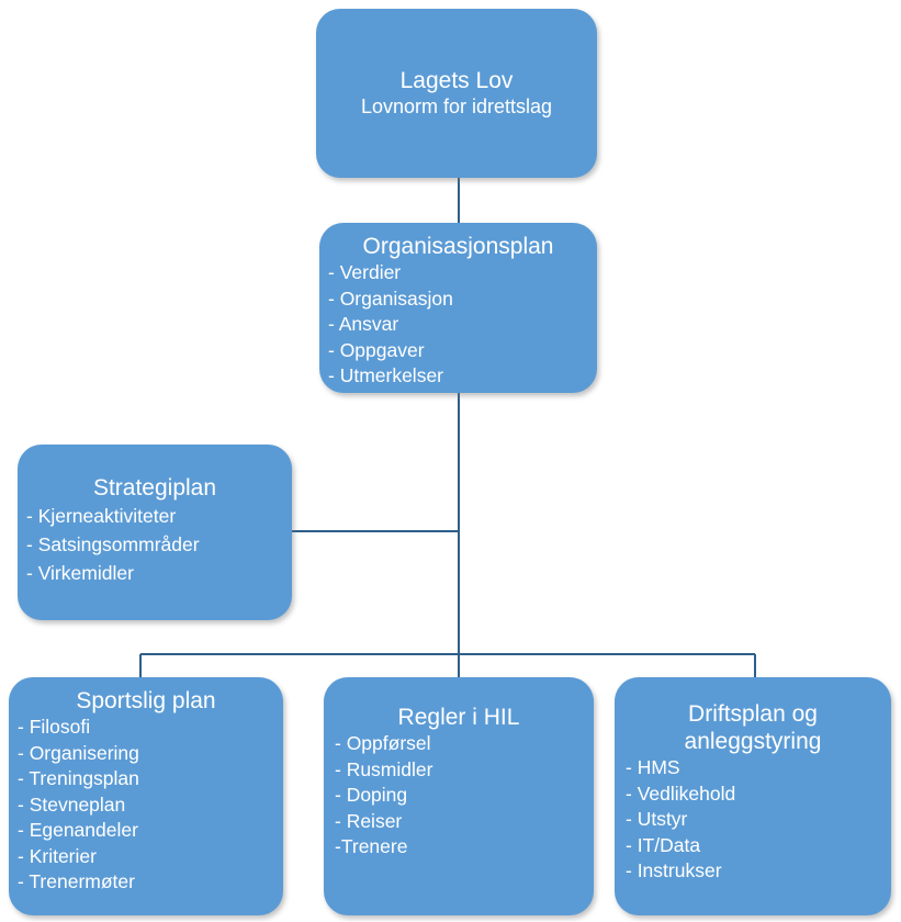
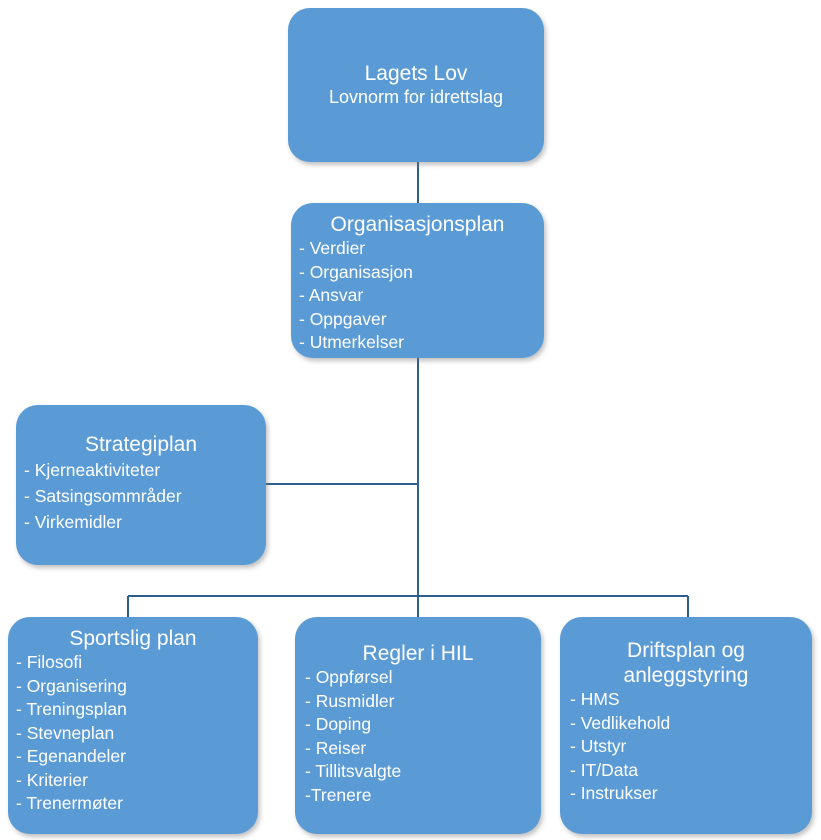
  Lagets Lov
  Lovnorm for idrettslag
  Organisasjonsplan
  - Verdier
  - Organisasjon
  - Ansvar
  - Oppgaver
  - Utmerkelser
  Strategiplan
  - Kjerneaktiviteter
  - Satsingsommråder
  - Virkemidler
  Sportslig plan
  - Filosofi
  - Organisering
  - Treningsplan
  - Stevneplan
  - Egenandeler
  - Kriterier
  - Trenermøter
  Regler i HIL
  - Oppførsel
  - Rusmidler
  - Doping
  - Reiser
+ - Tillitsvalgte
  -Trenere
  Driftsplan og
  anleggstyring
  - HMS
  - Vedlikehold
  - Utstyr
  - IT/Data
  - Instrukser
